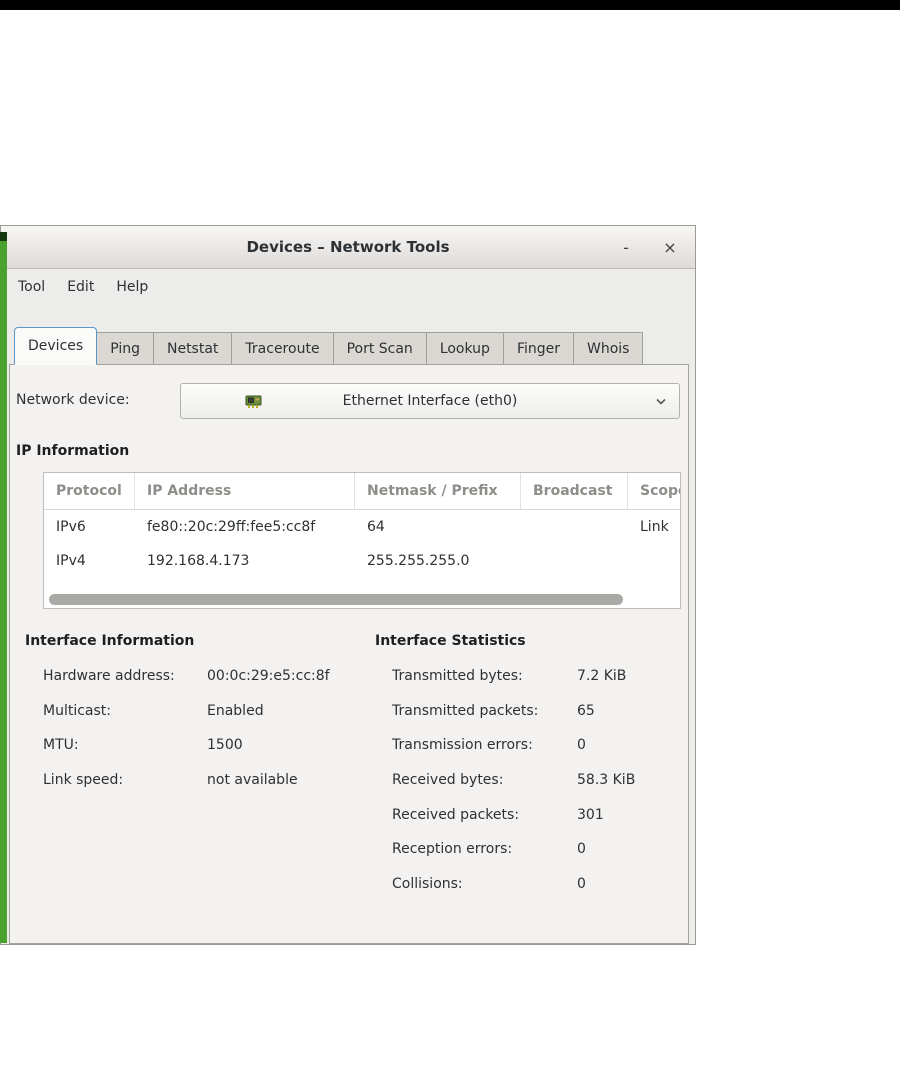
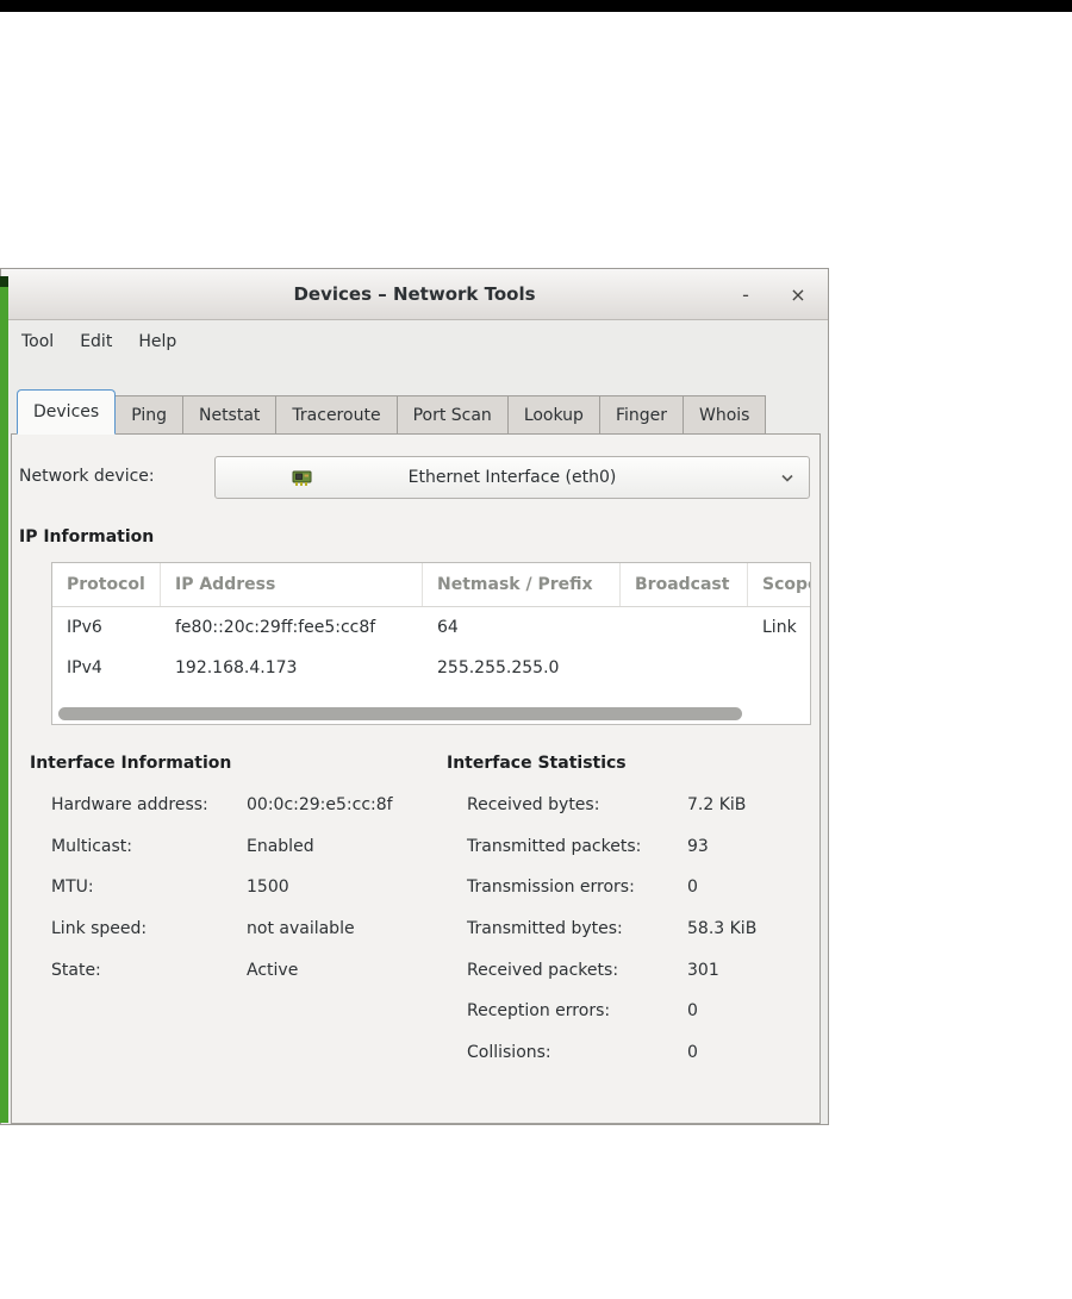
  Devices – Network Tools
  -
  ×
  Tool
  Edit
  Help
  Devices
  Ping
  Netstat
  Traceroute
  Port Scan
  Lookup
  Finger
  Whois
  Network device:
  Ethernet Interface (eth0)
  IP Information
  Protocol
  IP Address
  Netmask / Prefix
  Broadcast
  Scop
  IPv6
  fe80::20c:29ff:fee5:cc8f
  64
  Link
  IPv4
  192.168.4.173
  255.255.255.0
  Interface Information
  Interface Statistics
  Hardware address:
  00:0c:29:e5:cc:8f
  Multicast:
  Enabled
  MTU:
  1500
  Link speed:
  not available
+ State:
+ Active
- Transmitted bytes:
+ Received bytes:
  7.2 KiB
  Transmitted packets:
- 65
+ 93
  Transmission errors:
  0
- Received bytes:
+ Transmitted bytes:
  58.3 KiB
  Received packets:
  301
  Reception errors:
  0
  Collisions:
  0
